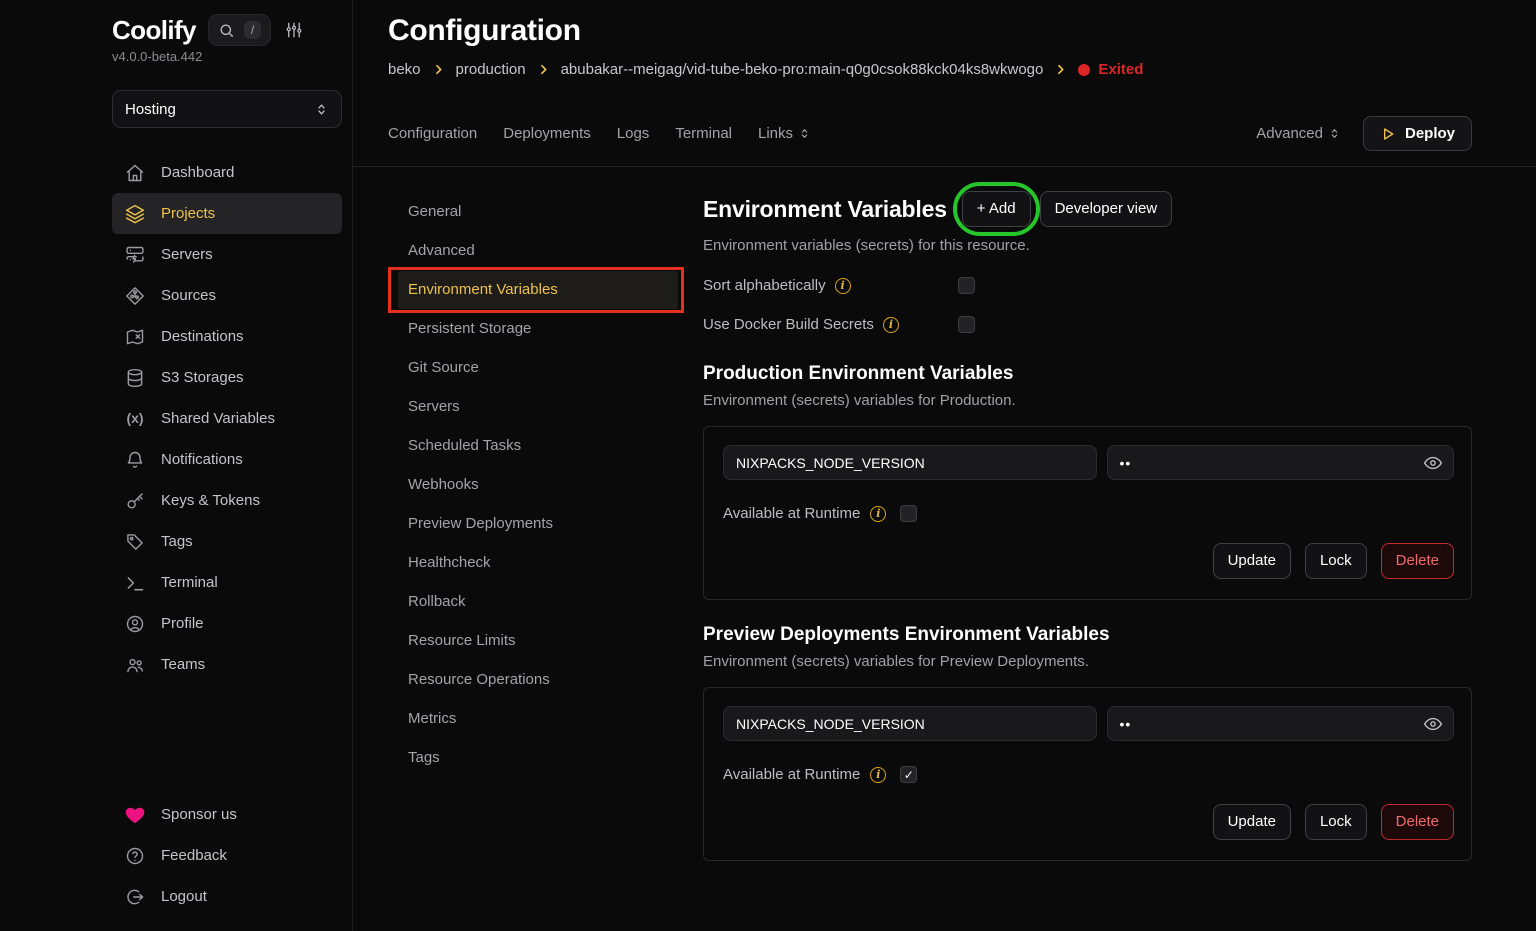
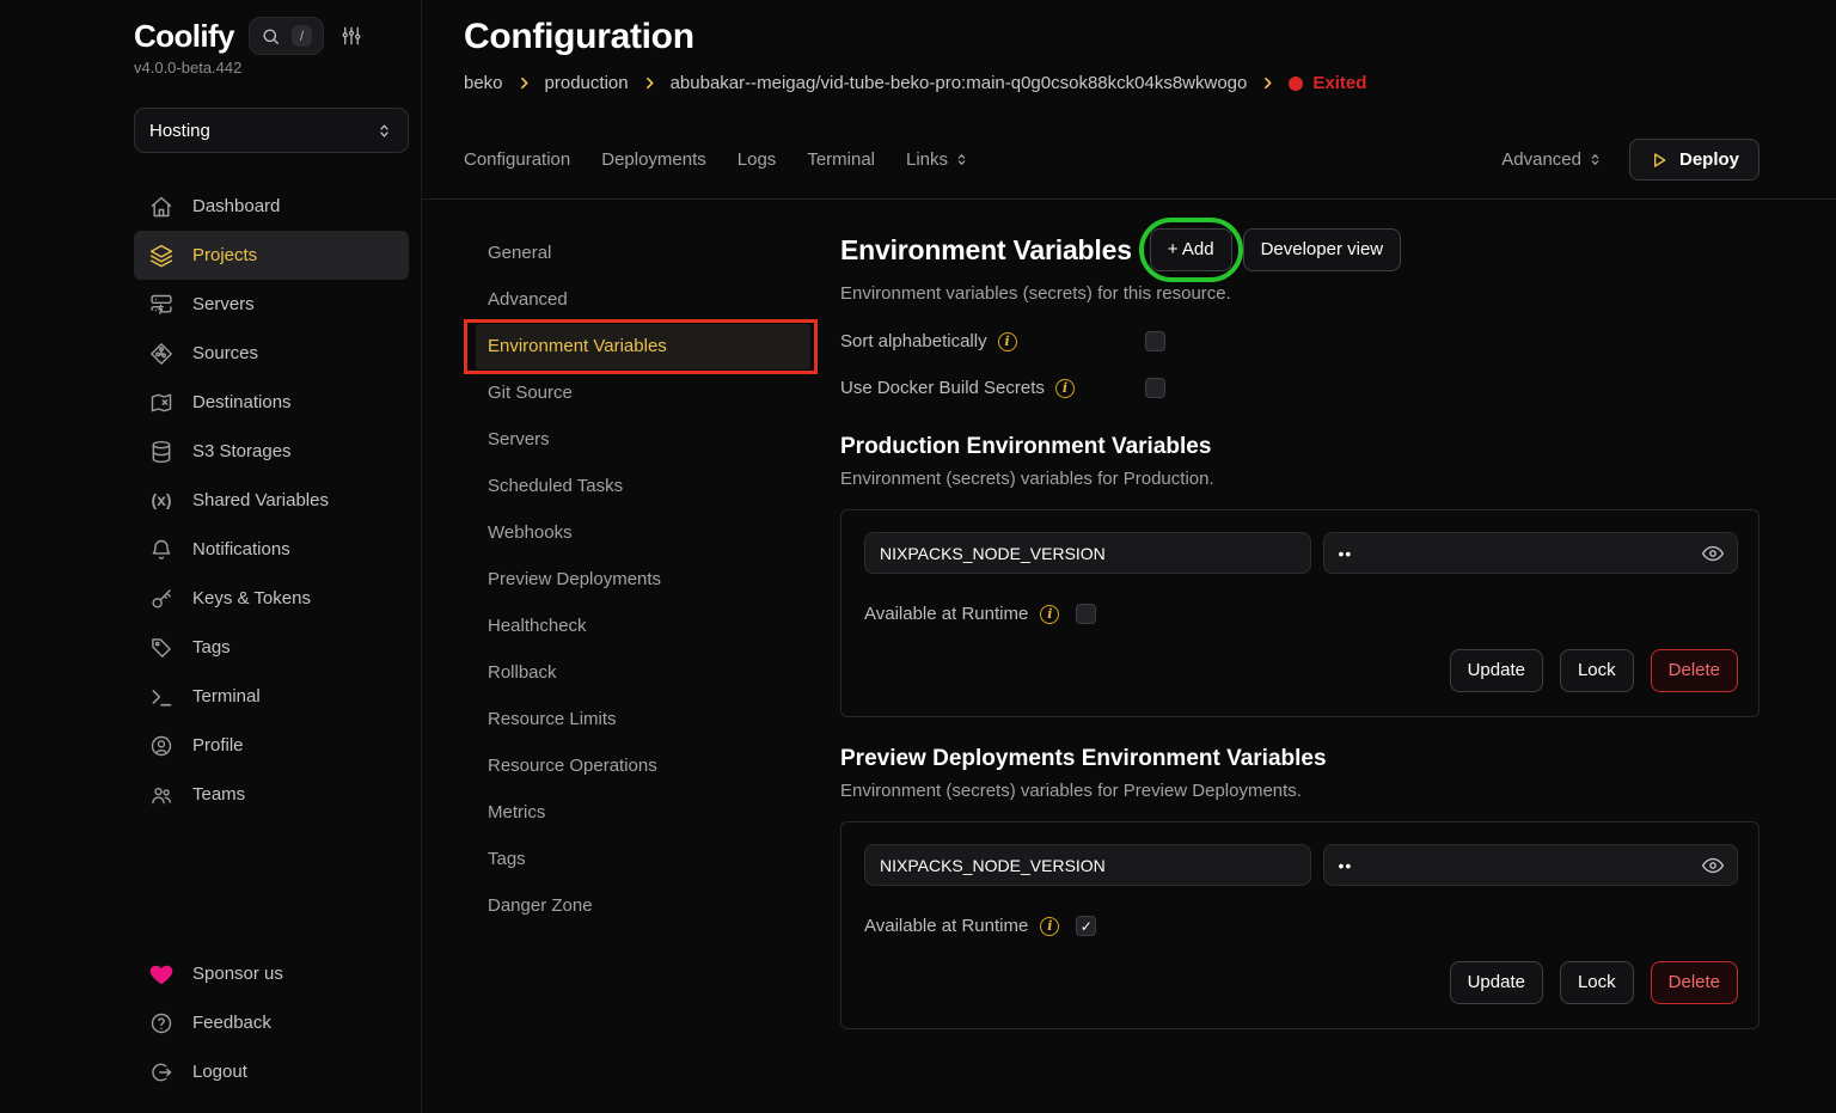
  Coolify
  /
  v4.0.0-beta.442
  Hosting
  Dashboard
  Projects
  Servers
  Sources
  Destinations
  S3 Storages
  (x)
  Shared Variables
  Notifications
  Keys & Tokens
  Tags
  Terminal
  Profile
  Teams
  Sponsor us
  Feedback
  Logout
  Configuration
  beko
  production
  abubakar--meigag/vid-tube-beko-pro:main-q0g0csok88kck04ks8wkwogo
  Exited
  Configuration
  Deployments
  Logs
  Terminal
  Links
  Advanced
  Deploy
  General
  Advanced
  Environment Variables
- Persistent Storage
  Git Source
  Servers
  Scheduled Tasks
  Webhooks
  Preview Deployments
  Healthcheck
  Rollback
  Resource Limits
  Resource Operations
  Metrics
  Tags
+ Danger Zone
  Environment Variables
  + Add
  Developer view
  Environment variables (secrets) for this resource.
  Sort alphabetically
  i
  Use Docker Build Secrets
  i
  Production Environment Variables
  Environment (secrets) variables for Production.
  NIXPACKS_NODE_VERSION
  ••
  Available at Runtime
  i
  Update
  Lock
  Delete
  Preview Deployments Environment Variables
  Environment (secrets) variables for Preview Deployments.
  NIXPACKS_NODE_VERSION
  ••
  Available at Runtime
  i
  ✓
  Update
  Lock
  Delete
